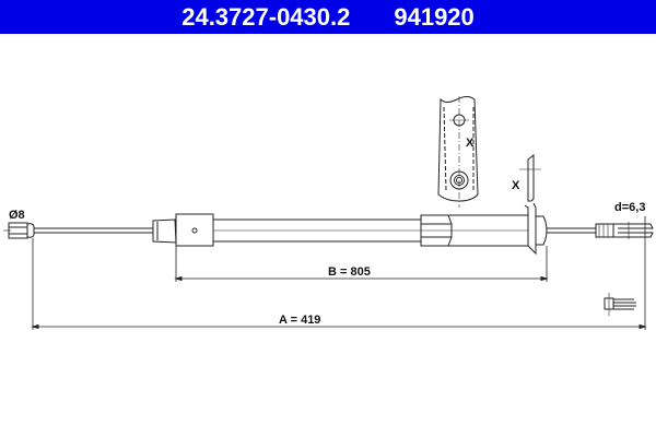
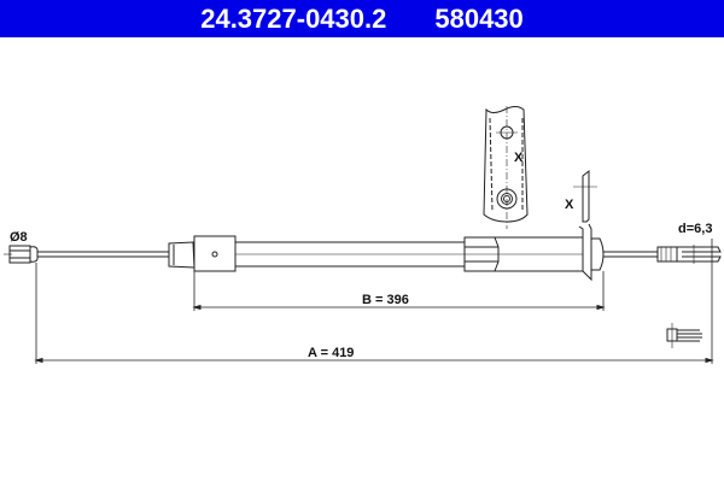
  24.3727-0430.2
- 941920
+ 580430
  Ø8
  d=6,3
  X
  X
- B = 805
+ B = 396
  A = 419
